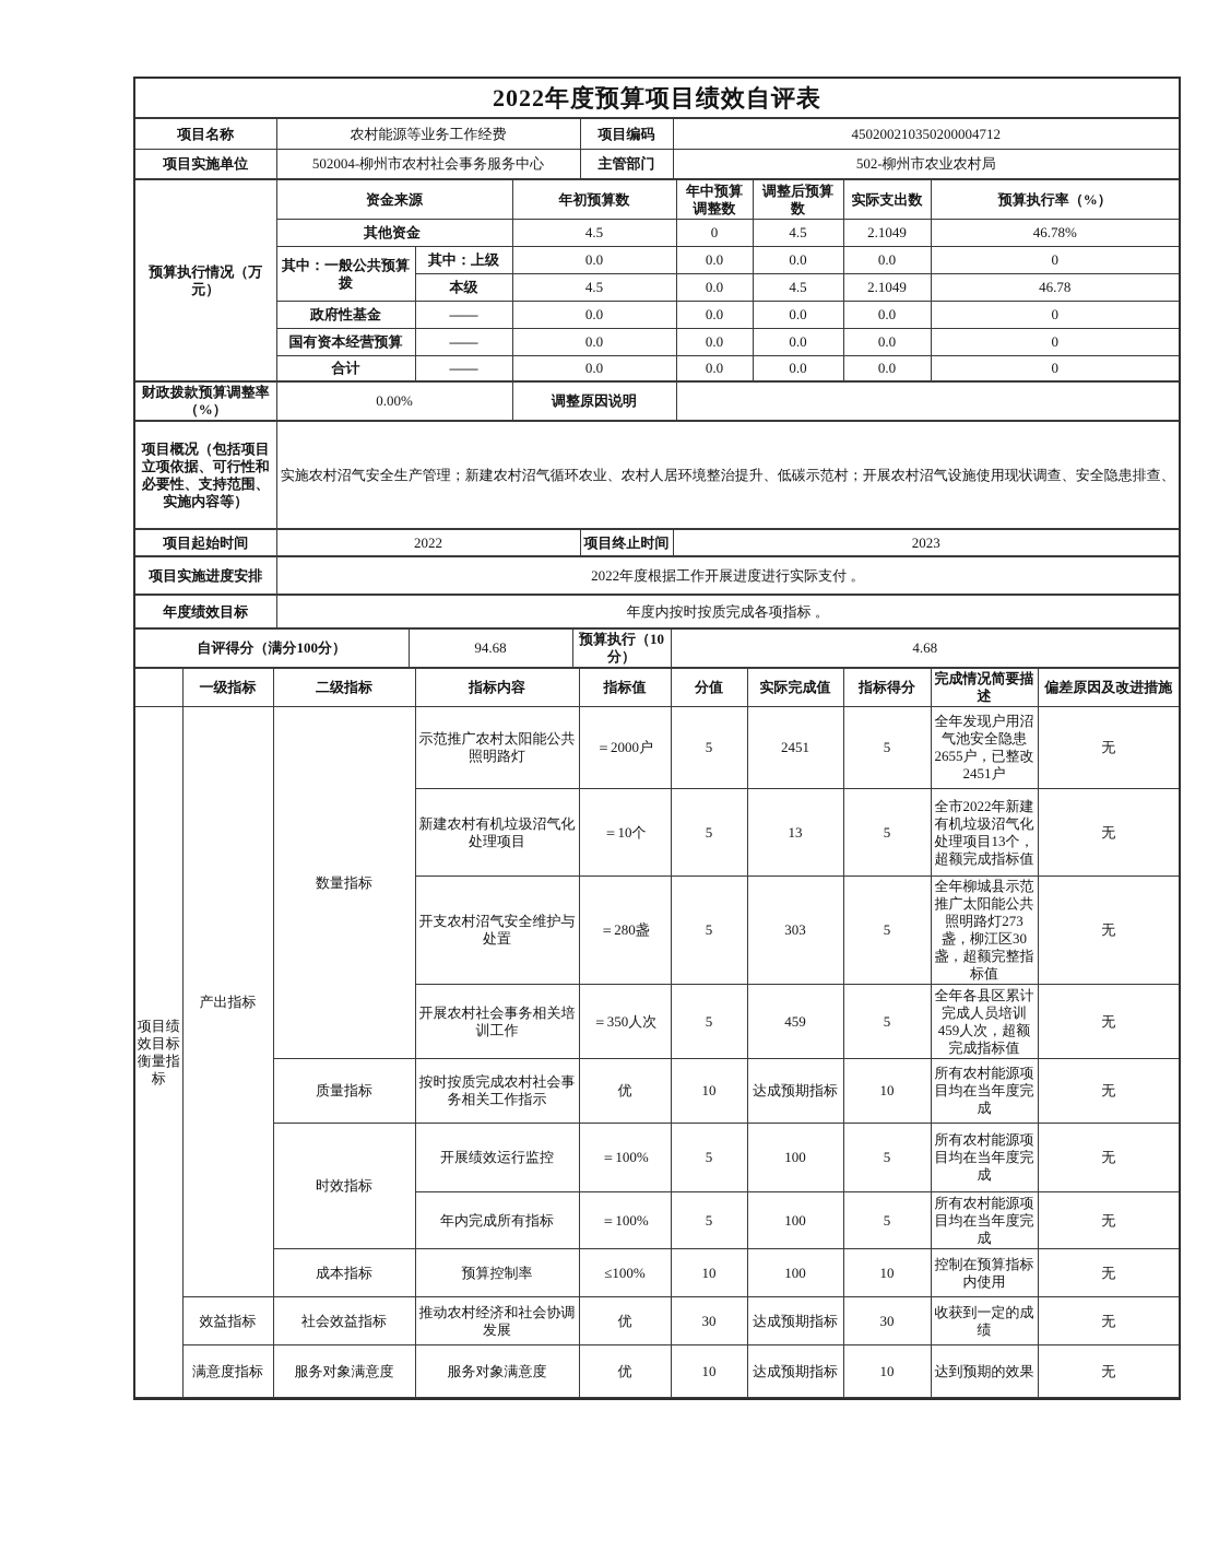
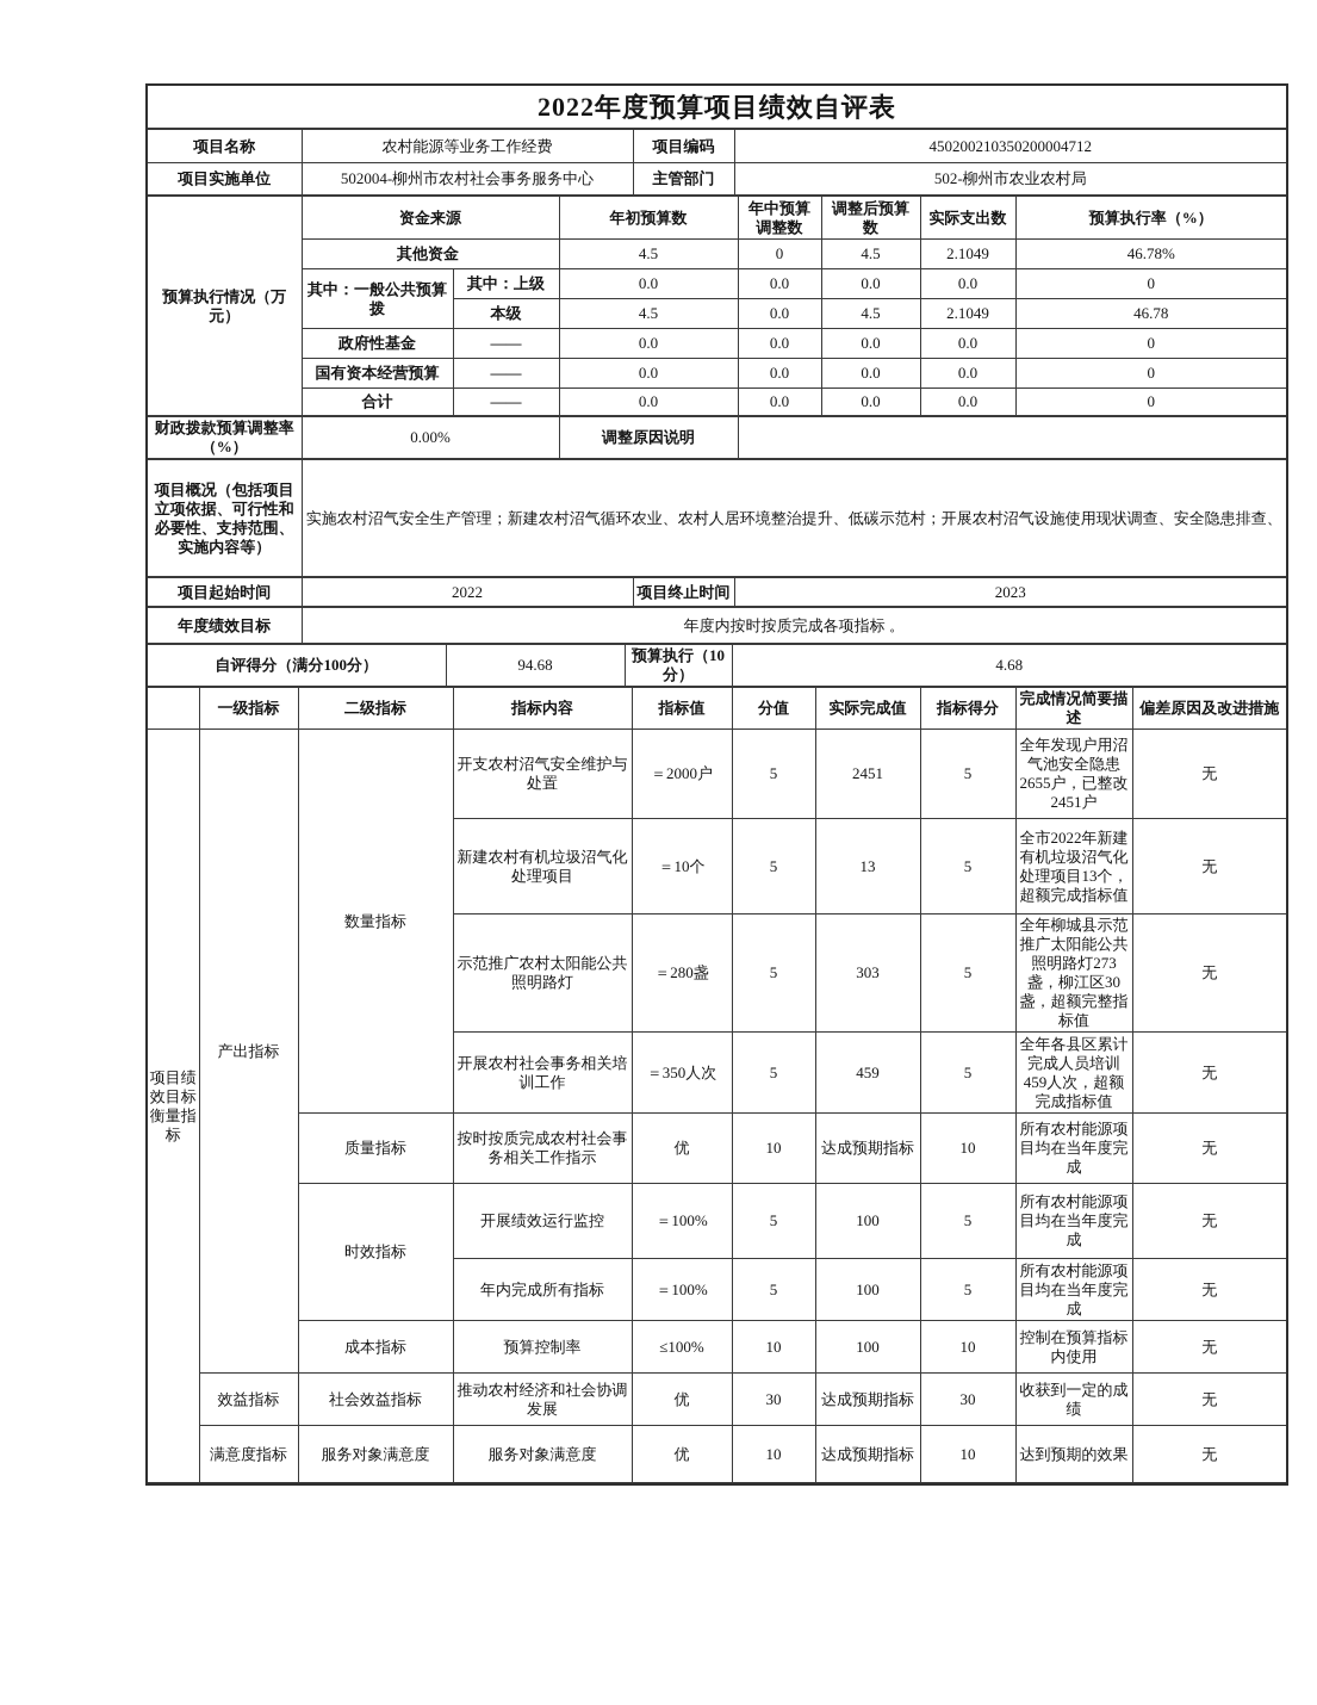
  2022年度预算项目绩效自评表
  项目名称	农村能源等业务工作经费	项目编码	450200210350200004712
  项目实施单位	502004-柳州市农村社会事务服务中心	主管部门	502-柳州市农业农村局
  预算执行情况（万元）	资金来源	年初预算数	年中预算调整数	调整后预算数	实际支出数	预算执行率（%）
  其他资金	4.5	0	4.5	2.1049	46.78%
  其中：一般公共预算拨	其中：上级	0.0	0.0	0.0	0.0	0
  本级	4.5	0.0	4.5	2.1049	46.78
  政府性基金	——	0.0	0.0	0.0	0.0	0
  国有资本经营预算	——	0.0	0.0	0.0	0.0	0
  合计	——	0.0	0.0	0.0	0.0	0
  财政拨款预算调整率（%）	0.00%	调整原因说明
  项目概况（包括项目立项依据、可行性和必要性、支持范围、实施内容等）	实施农村沼气安全生产管理；新建农村沼气循环农业、农村人居环境整治提升、低碳示范村；开展农村沼气设施使用现状调查、安全隐患排查、
  项目起始时间	2022	项目终止时间	2023
- 项目实施进度安排	2022年度根据工作开展进度进行实际支付 。
  年度绩效目标	年度内按时按质完成各项指标 。
  自评得分（满分100分）	94.68	预算执行（10分）	4.68
  	一级指标	二级指标	指标内容	指标值	分值	实际完成值	指标得分	完成情况简要描述	偏差原因及改进措施
- 项目绩效目标衡量指标	产出指标	数量指标	示范推广农村太阳能公共照明路灯	＝2000户	5	2451	5	全年发现户用沼气池安全隐患2655户，已整改2451户	无
+ 项目绩效目标衡量指标	产出指标	数量指标	开支农村沼气安全维护与处置	＝2000户	5	2451	5	全年发现户用沼气池安全隐患2655户，已整改2451户	无
  新建农村有机垃圾沼气化处理项目	＝10个	5	13	5	全市2022年新建有机垃圾沼气化处理项目13个，超额完成指标值	无
- 开支农村沼气安全维护与处置	＝280盏	5	303	5	全年柳城县示范推广太阳能公共照明路灯273盏，柳江区30盏，超额完整指标值	无
+ 示范推广农村太阳能公共照明路灯	＝280盏	5	303	5	全年柳城县示范推广太阳能公共照明路灯273盏，柳江区30盏，超额完整指标值	无
  开展农村社会事务相关培训工作	＝350人次	5	459	5	全年各县区累计完成人员培训459人次，超额完成指标值	无
  质量指标	按时按质完成农村社会事务相关工作指示	优	10	达成预期指标	10	所有农村能源项目均在当年度完成	无
  时效指标	开展绩效运行监控	＝100%	5	100	5	所有农村能源项目均在当年度完成	无
  年内完成所有指标	＝100%	5	100	5	所有农村能源项目均在当年度完成	无
  成本指标	预算控制率	≤100%	10	100	10	控制在预算指标内使用	无
  效益指标	社会效益指标	推动农村经济和社会协调发展	优	30	达成预期指标	30	收获到一定的成绩	无
  满意度指标	服务对象满意度	服务对象满意度	优	10	达成预期指标	10	达到预期的效果	无
